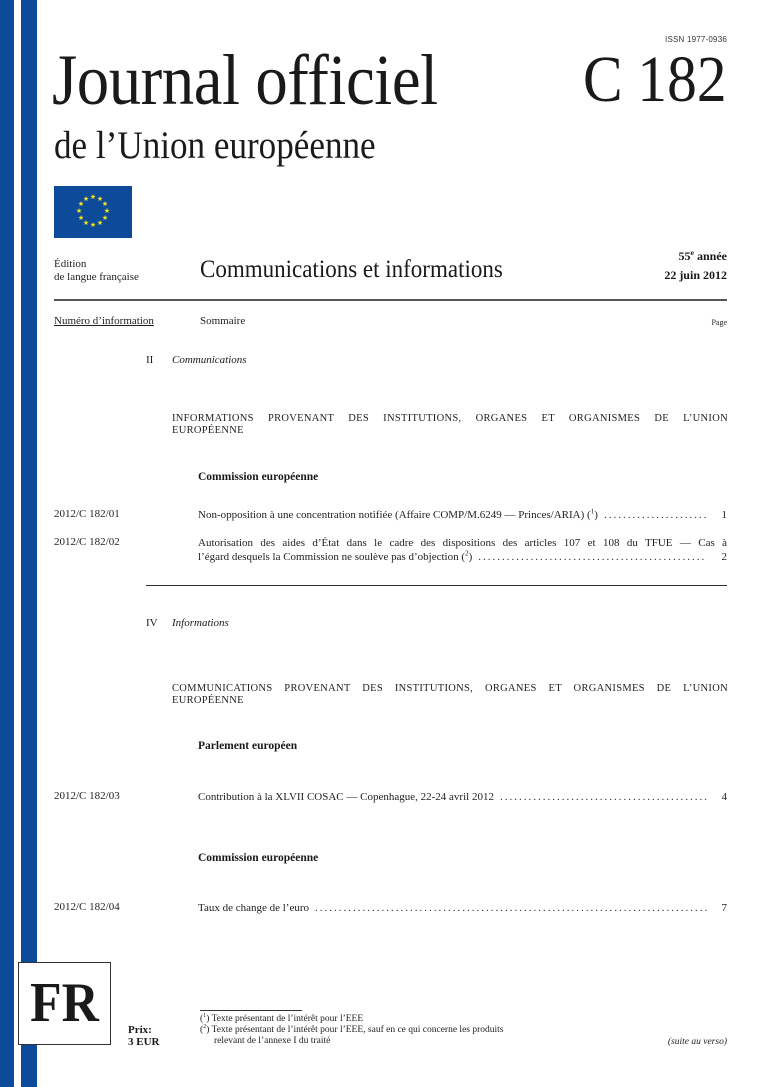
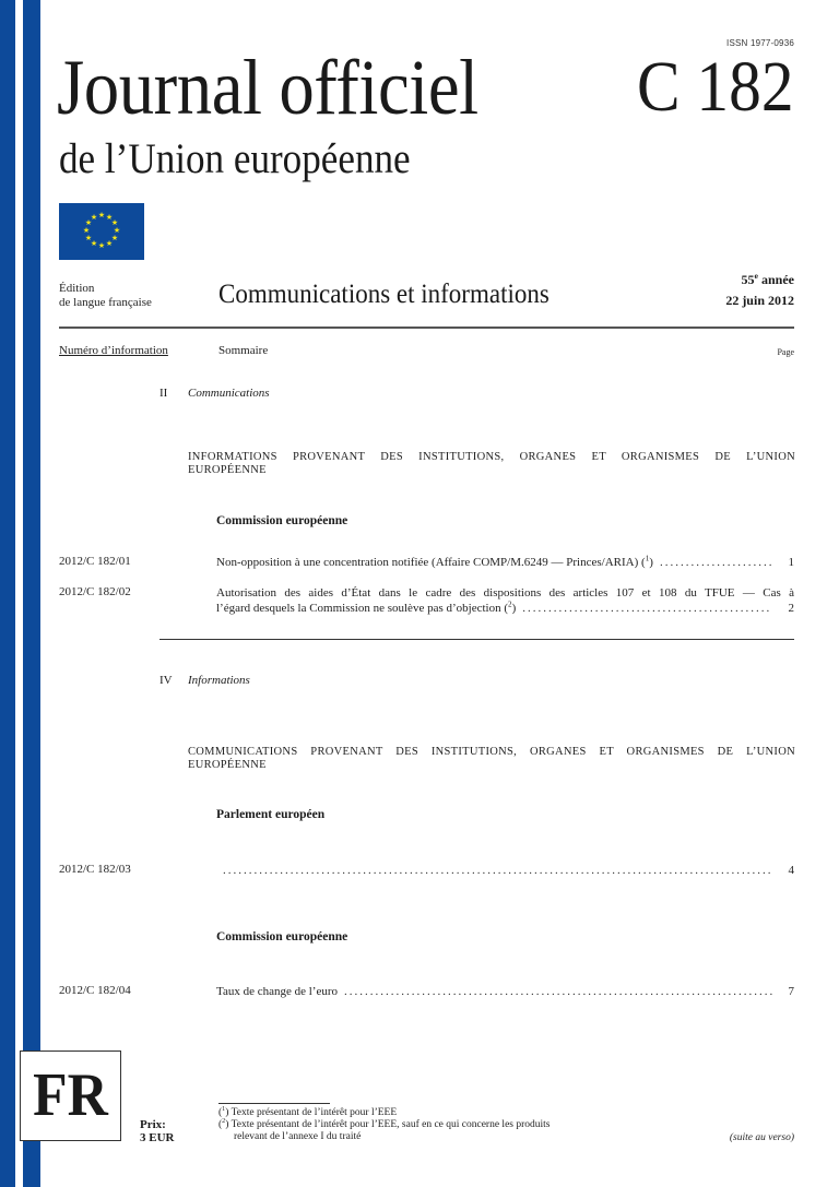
  ISSN 1977-0936
  Journal officiel
  C 182
  de l’Union européenne
  ★
  ★
  ★
  ★
  ★
  ★
  ★
  ★
  ★
  ★
  ★
  ★
  Édition
  de langue française
  Communications et informations
  55e année
  22 juin 2012
  Numéro d’information
  Sommaire
  Page
  II
  Communications
  INFORMATIONS PROVENANT DES INSTITUTIONS, ORGANES ET ORGANISMES DE L’UNION
  EUROPÉENNE
  Commission européenne
  2012/C 182/01
  Non-opposition à une concentration notifiée (Affaire COMP/M.6249 — Princes/ARIA) ( )
  1
  2012/C 182/02
  Autorisation des aides d’État dans le cadre des dispositions des articles 107 et 108 du TFUE — Cas à
  l’égard desquels la Commission ne soulève pas d’objection (2)
  2
  IV
  Informations
  COMMUNICATIONS PROVENANT DES INSTITUTIONS, ORGANES ET ORGANISMES DE L’UNION
  EUROPÉENNE
  Parlement européen
  2012/C 182/03
- Contribution à la XLVII COSAC — Copenhague, 22-24 avril 2012
  4
  Commission européenne
  2012/C 182/04
  Taux de change de l’euro
  7
  FR
  Prix:
  3 EUR
  ( ) Texte présentant de l’intérêt pour l’EEE
  ( ) Texte présentant de l’intérêt pour l’EEE, sauf en ce qui concerne les produits
  relevant de l’annexe I du traité
  (suite au verso)
